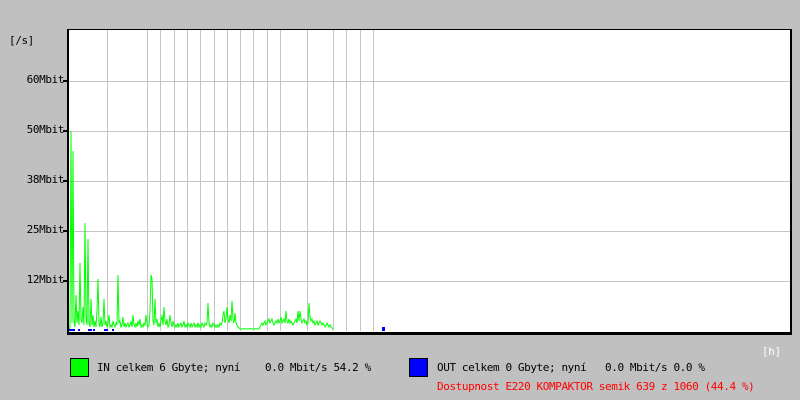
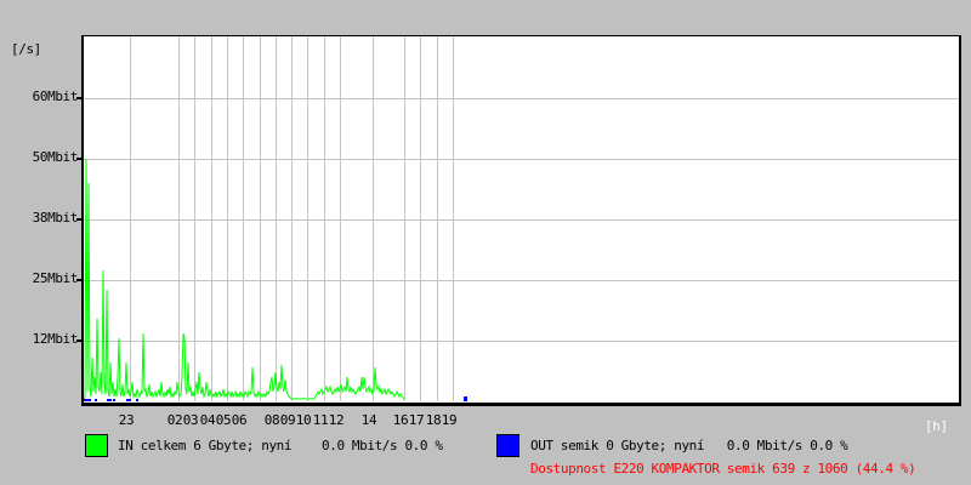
  [/s]
  60Mbit
  50Mbit
  38Mbit
  25Mbit
  12Mbit
+ 23
+ 02
+ 03
+ 04
+ 05
+ 06
+ 08
+ 09
+ 10
+ 11
+ 12
+ 14
+ 16
+ 17
+ 18
+ 19
  [h]
- IN celkem 6 Gbyte; nyní 0.0 Mbit/s 54.2 %
+ IN celkem 6 Gbyte; nyní 0.0 Mbit/s 0.0 %
- OUT celkem 0 Gbyte; nyní 0.0 Mbit/s 0.0 %
+ OUT semik 0 Gbyte; nyní 0.0 Mbit/s 0.0 %
  Dostupnost E220 KOMPAKTOR semik 639 z 1060 (44.4 %)
